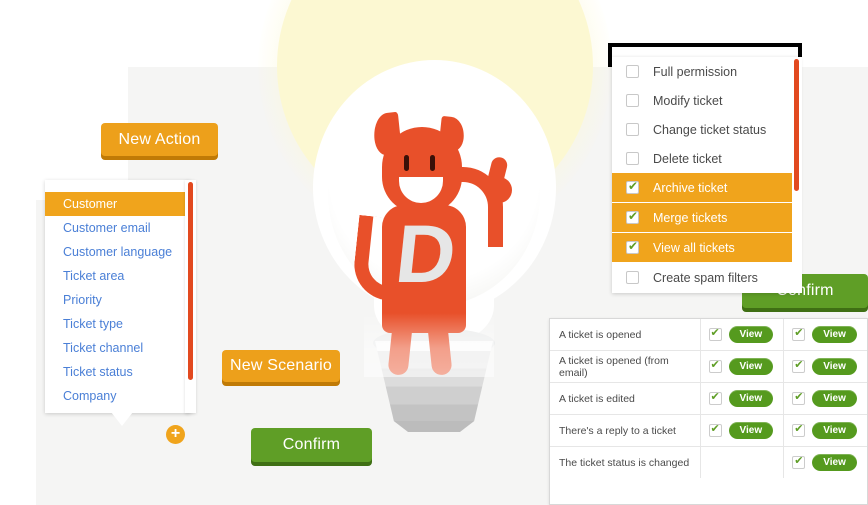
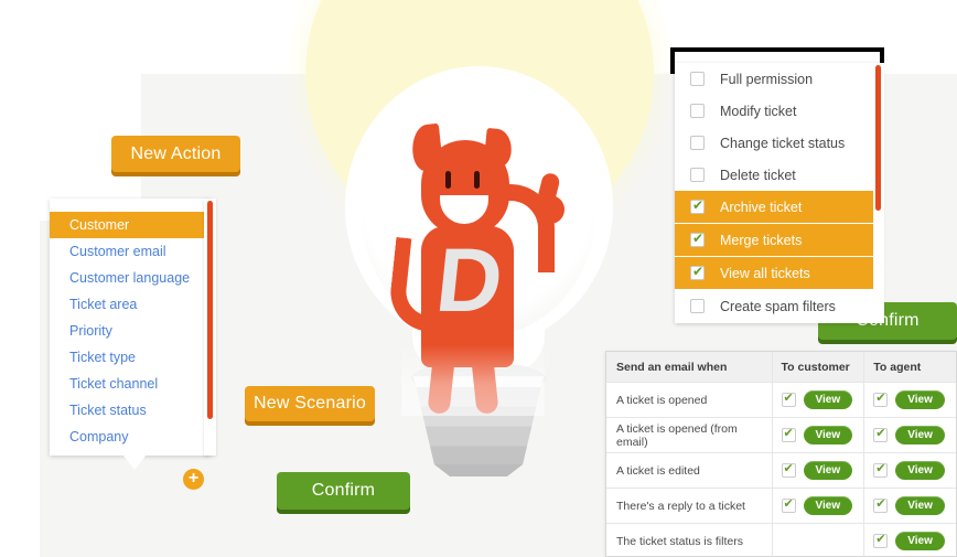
  New Action
  New Scenario
  Confirm
  Customer
  Customer email
  Customer language
  Ticket area
  Priority
  Ticket type
  Ticket channel
  Ticket status
  Company
  +
  Full permission
  Modify ticket
  Change ticket status
  Delete ticket
  Archive ticket
  Merge tickets
  View all tickets
  Create spam filters
+ Send an email when
+ To customer
+ To agent
  A ticket is opened
  View
  View
  A ticket is opened (from email)
  View
  View
  A ticket is edited
  View
  View
  There's a reply to a ticket
  View
  View
- The ticket status is changed
+ The ticket status is filters
  View
